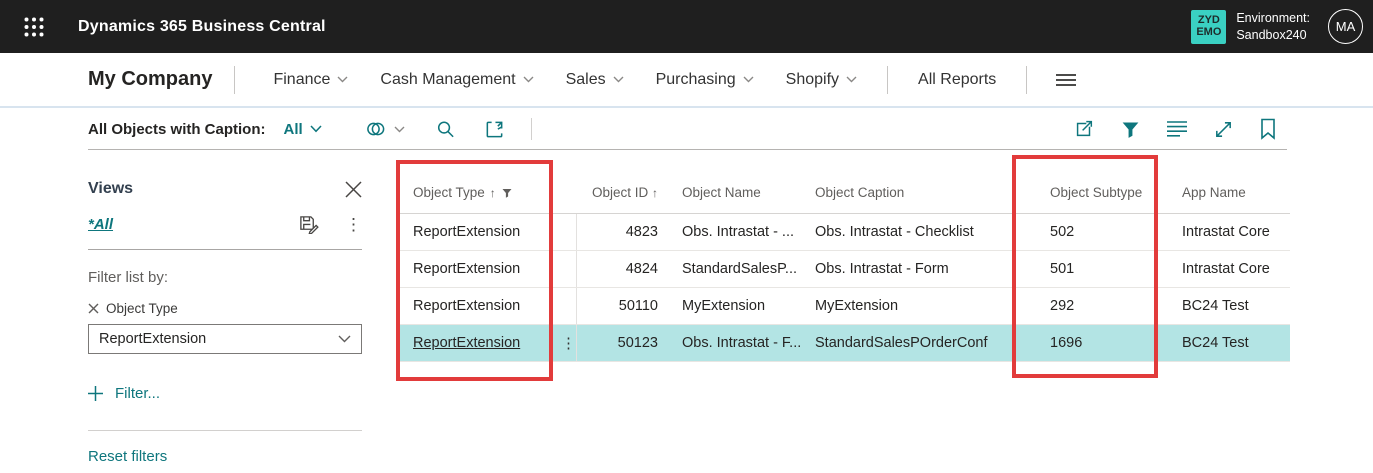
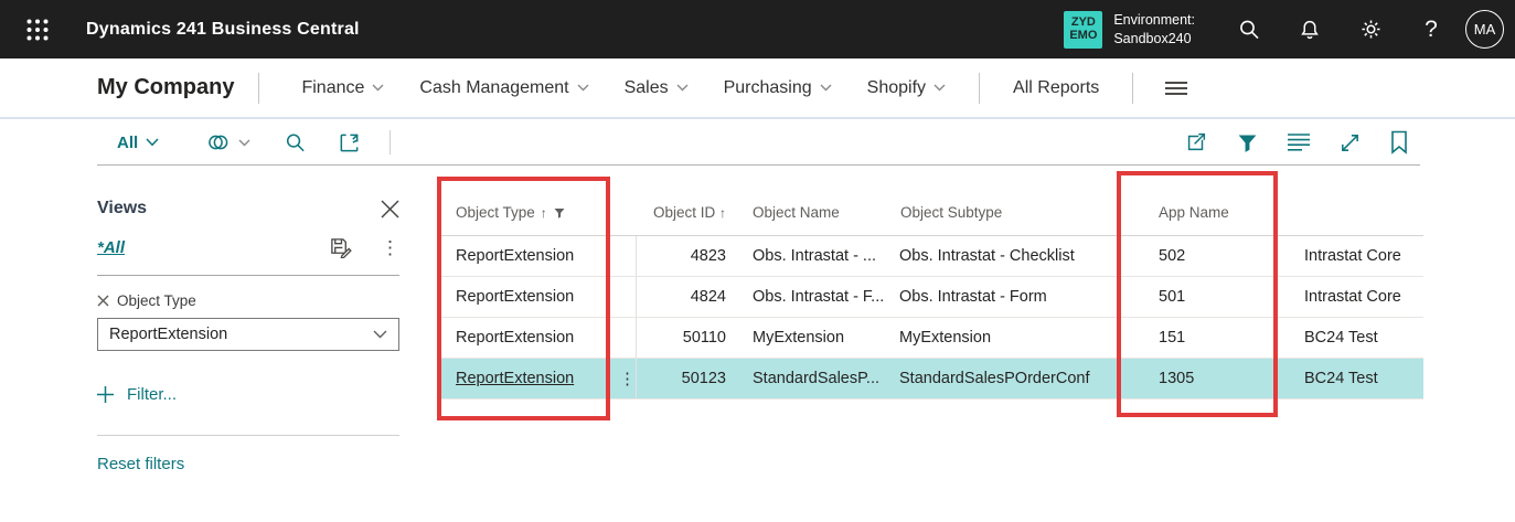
- Dynamics 365 Business Central
+ Dynamics 241 Business Central
  ZYD
  EMO
  Environment:
  Sandbox240
+ ?
  MA
  My Company
  Finance
  Cash Management
  Sales
  Purchasing
  Shopify
  All Reports
- All Objects with Caption:
  All
  Views
  *All
  ⋮
- Filter list by:
  Object Type
  ReportExtension
  Filter...
  Reset filters
  Object Type
  ↑
  Object ID ↑
  Object Name
- Object Caption
  Object Subtype
  App Name
  ReportExtension
  4823
  Obs. Intrastat - ...
  Obs. Intrastat - Checklist
  502
  Intrastat Core
  ReportExtension
  4824
- StandardSalesP...
+ Obs. Intrastat - F...
  Obs. Intrastat - Form
  501
  Intrastat Core
  ReportExtension
  50110
  MyExtension
  MyExtension
- 292
+ 151
  BC24 Test
  ReportExtension
  ⋮
  50123
- Obs. Intrastat - F...
+ StandardSalesP...
  StandardSalesPOrderConf
- 1696
+ 1305
  BC24 Test
